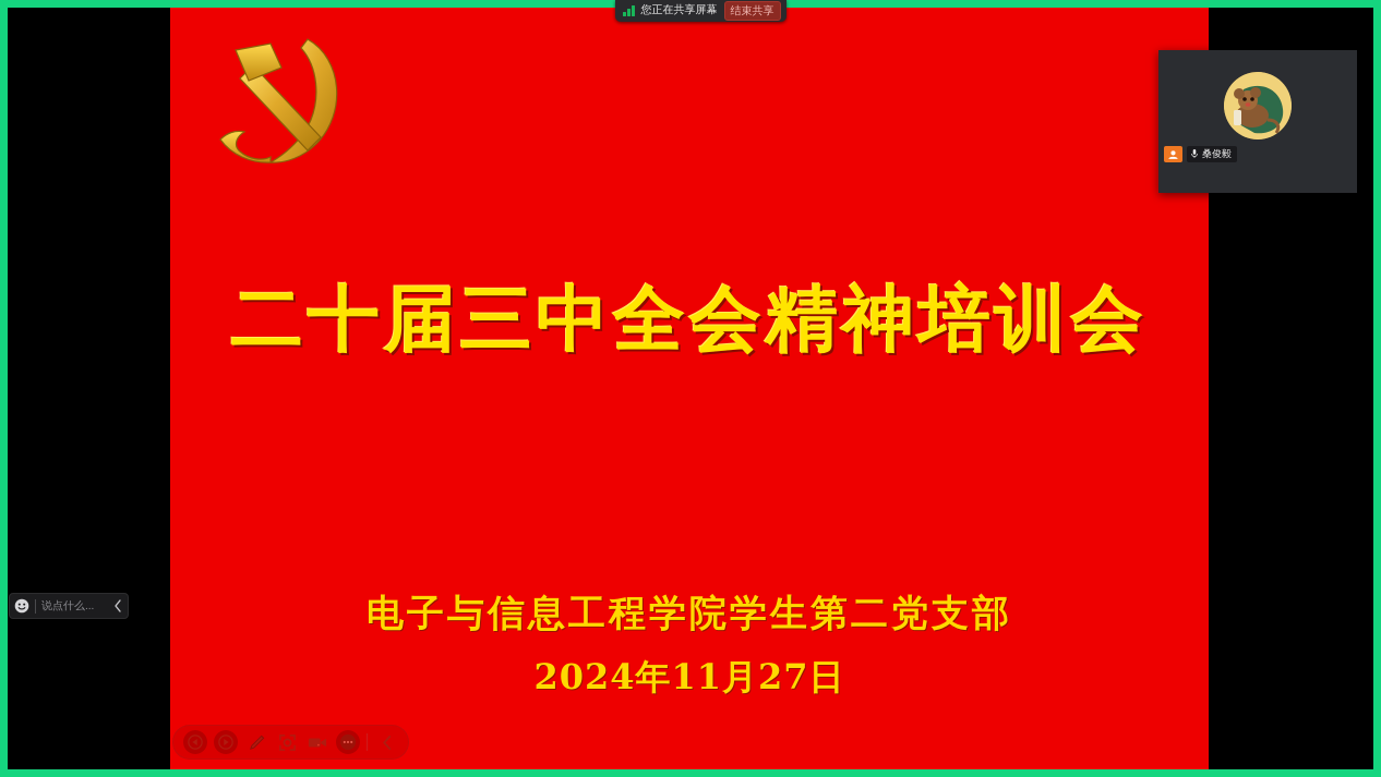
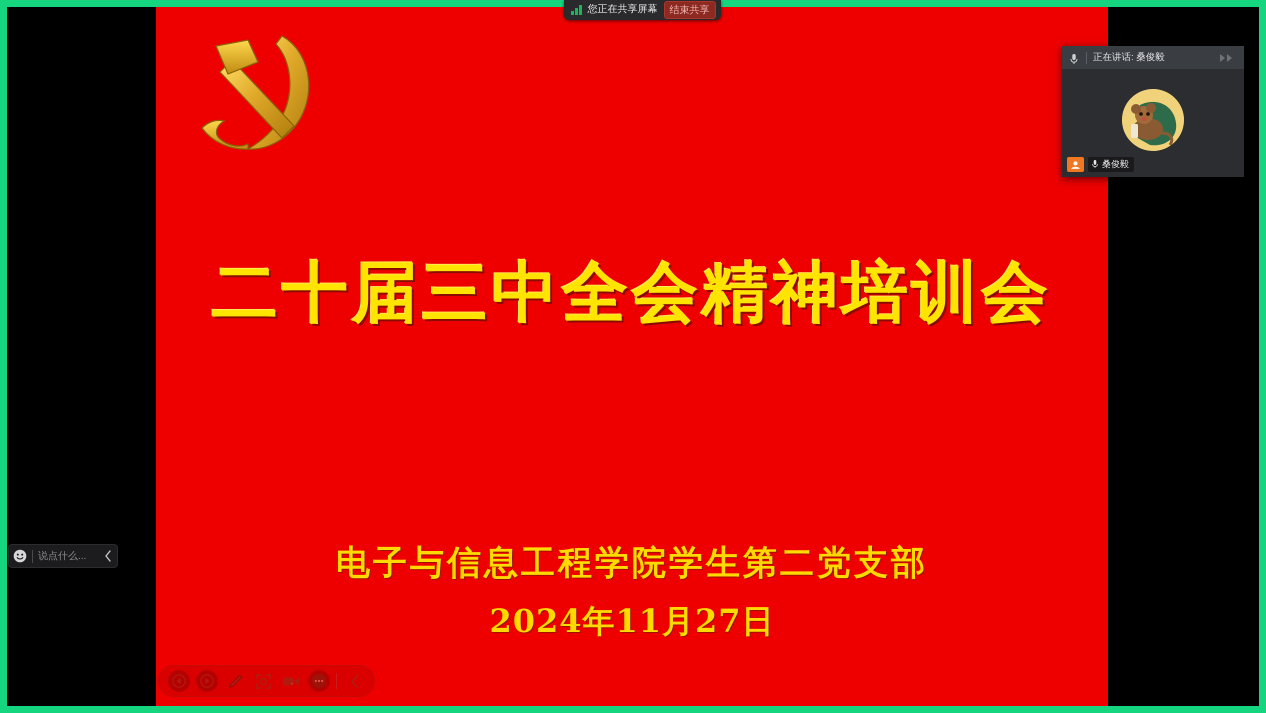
  二十届三中全会精神培训会
  电子与信息工程学院学生第二党支部
  2024年11月27日
  您正在共享屏幕
  结束共享
+ 正在讲话: 桑俊毅
  桑俊毅
  说点什么...
